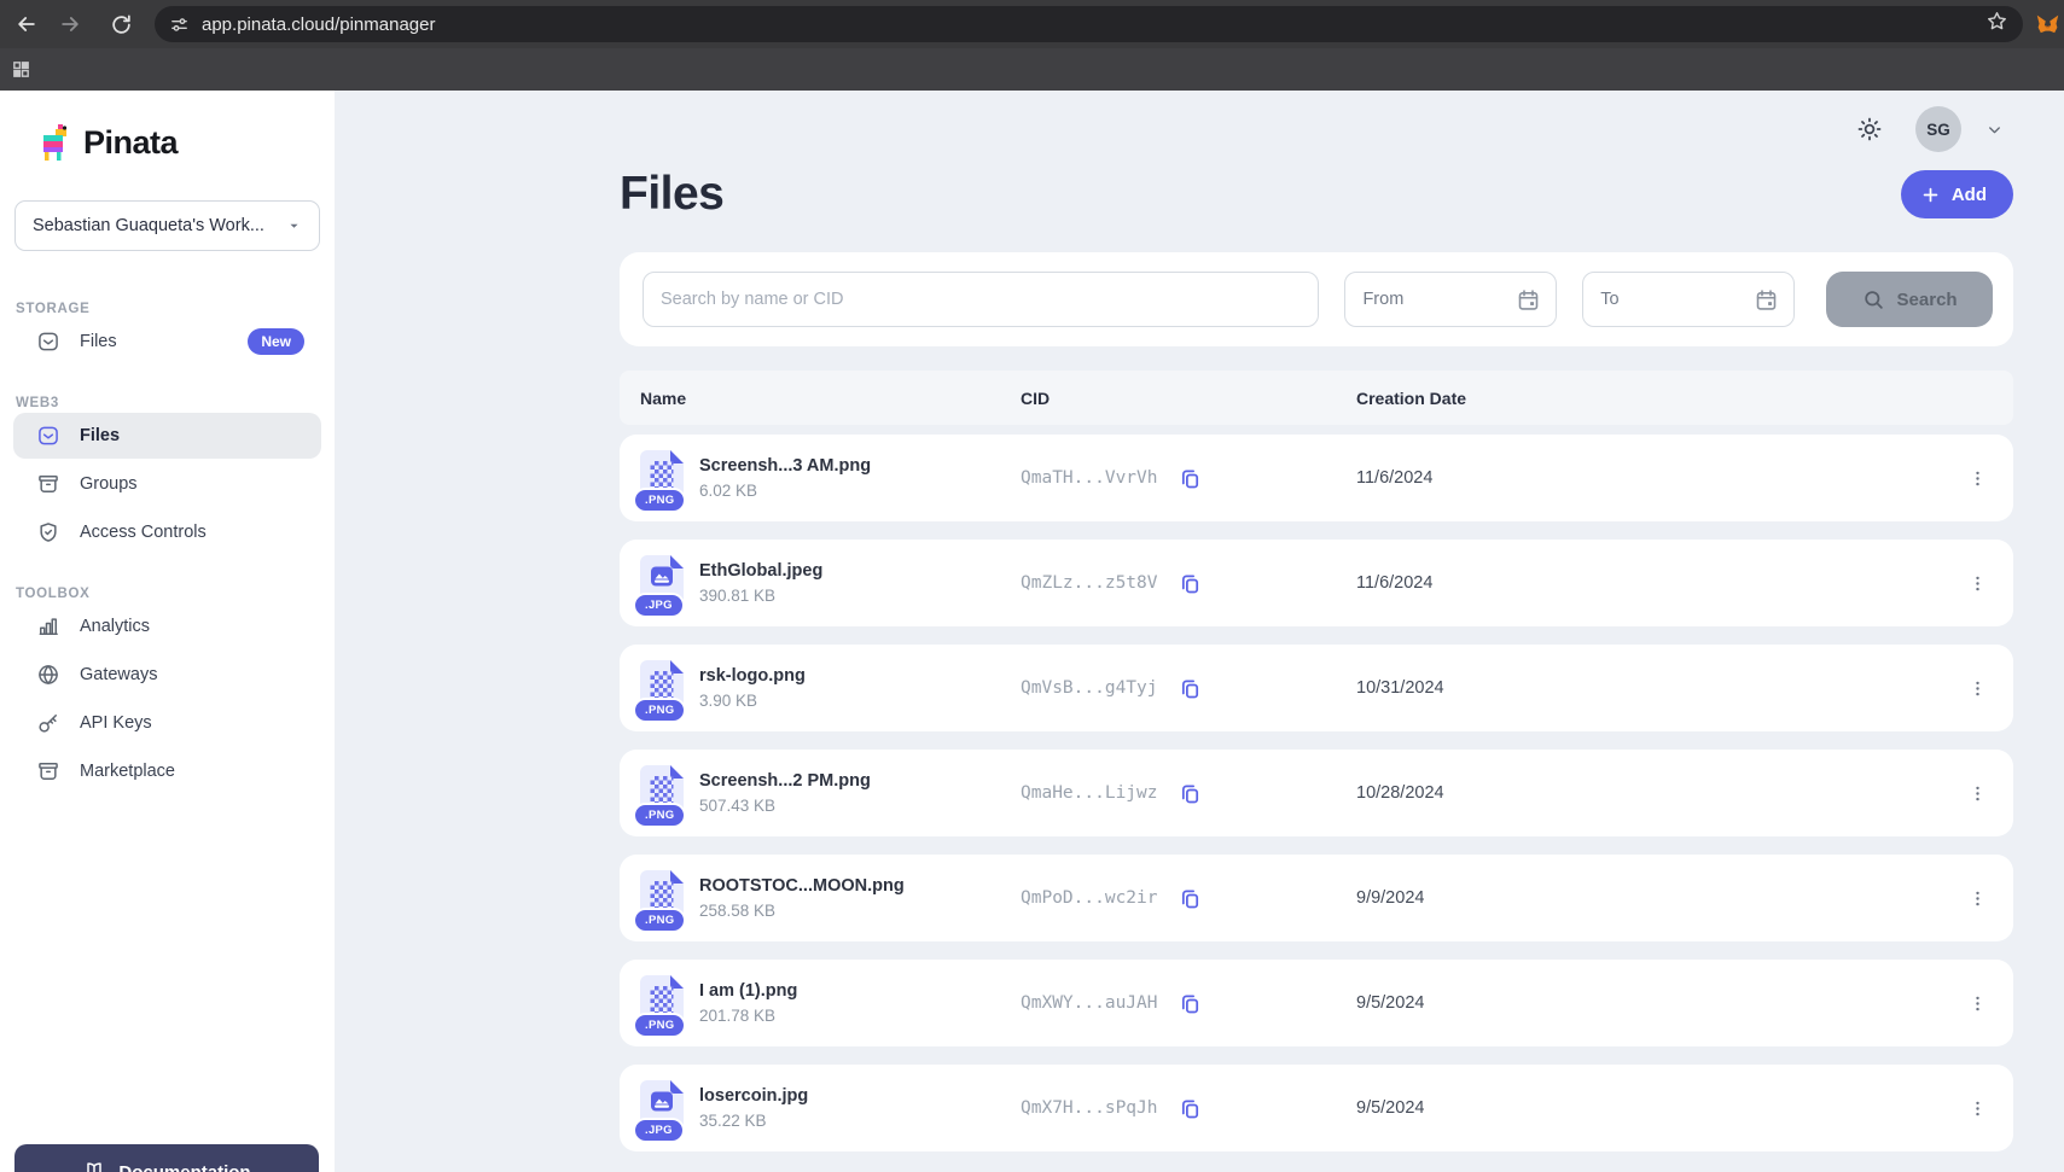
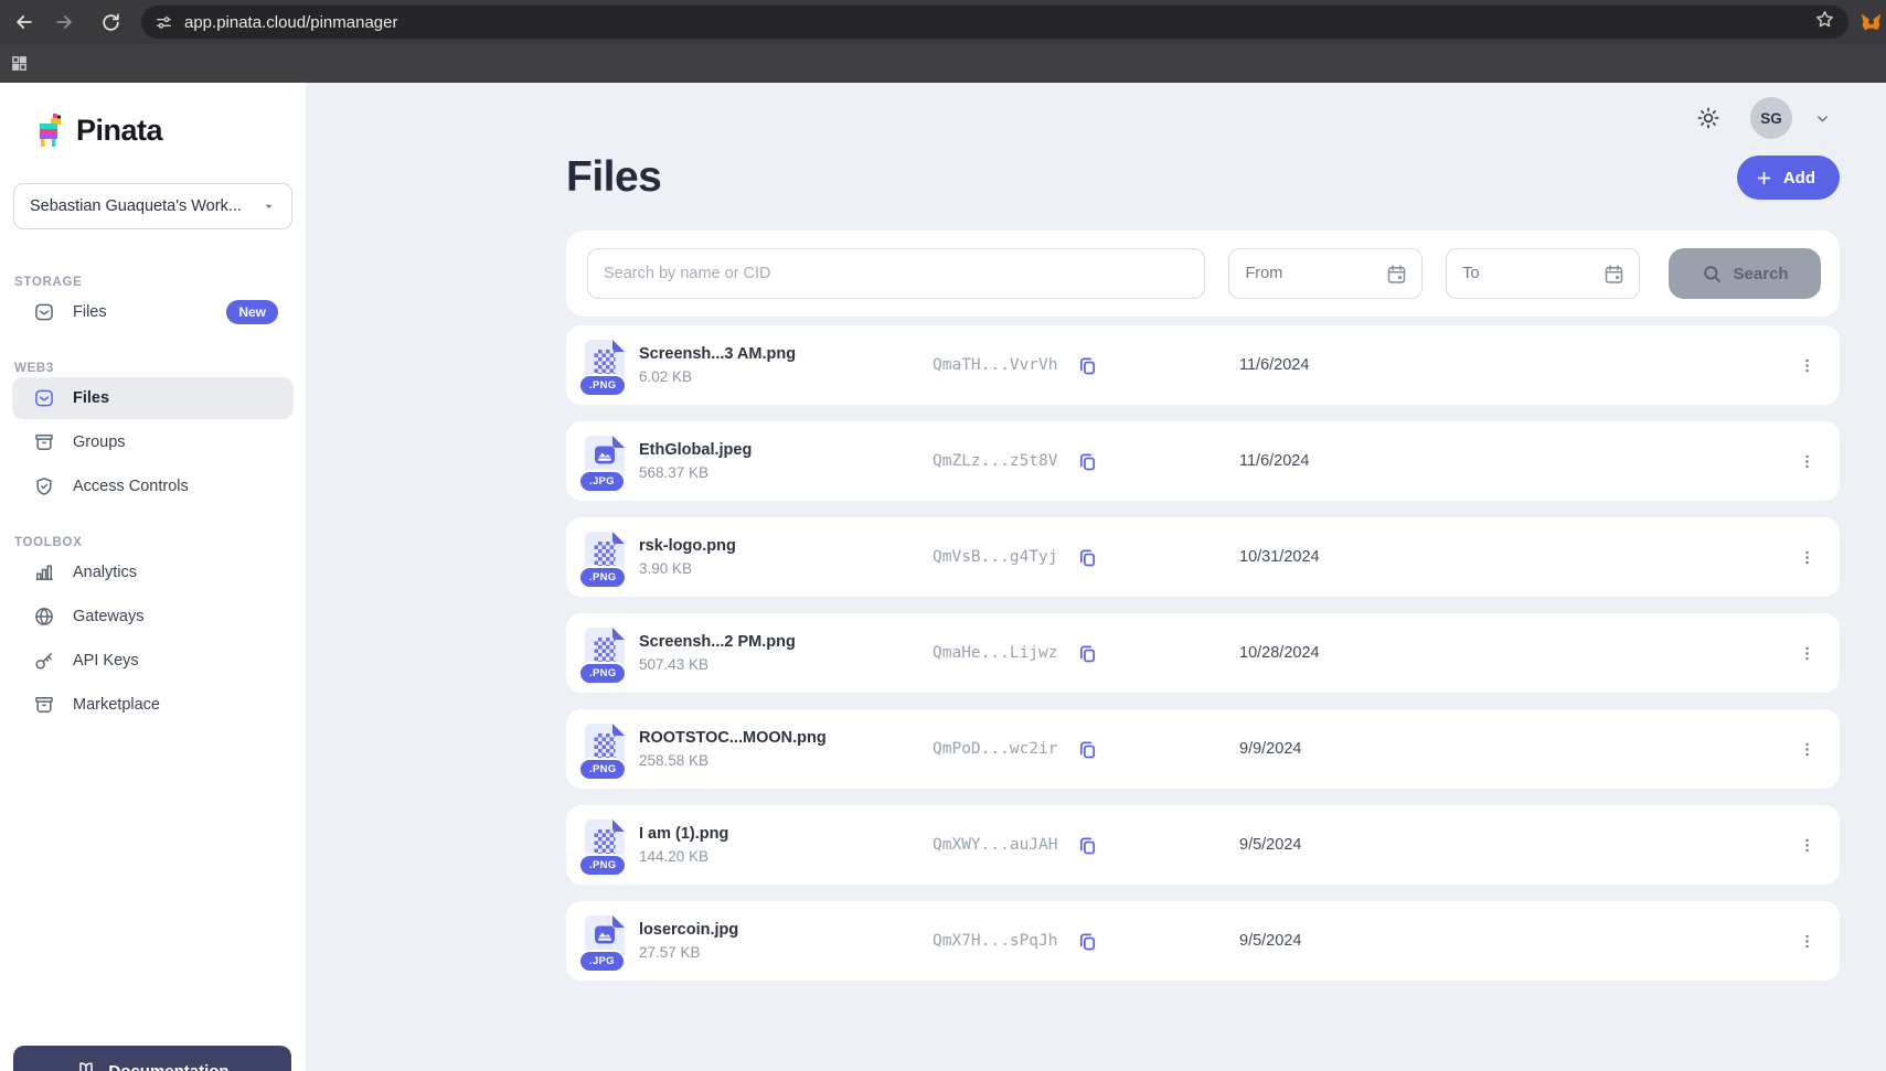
  app.pinata.cloud/pinmanager
  Pinata
  Sebastian Guaqueta's Work...
  STORAGE
  Files
  New
  WEB3
  Files
  Groups
  Access Controls
  TOOLBOX
  Analytics
  Gateways
  API Keys
  Marketplace
  SG
  Files
  Add
  Search by name or CID
  From
  To
  Search
- Name
- CID
- Creation Date
  .PNG
  Screensh...3 AM.png
  6.02 KB
  QmaTH...VvrVh
  11/6/2024
  .JPG
  EthGlobal.jpeg
- 390.81 KB
+ 568.37 KB
  QmZLz...z5t8V
  11/6/2024
  .PNG
  rsk-logo.png
  3.90 KB
  QmVsB...g4Tyj
  10/31/2024
  .PNG
  Screensh...2 PM.png
  507.43 KB
  QmaHe...Lijwz
  10/28/2024
  .PNG
  ROOTSTOC...MOON.png
  258.58 KB
  QmPoD...wc2ir
  9/9/2024
  .PNG
  I am (1).png
- 201.78 KB
+ 144.20 KB
  QmXWY...auJAH
  9/5/2024
  .JPG
  losercoin.jpg
- 35.22 KB
+ 27.57 KB
  QmX7H...sPqJh
  9/5/2024
